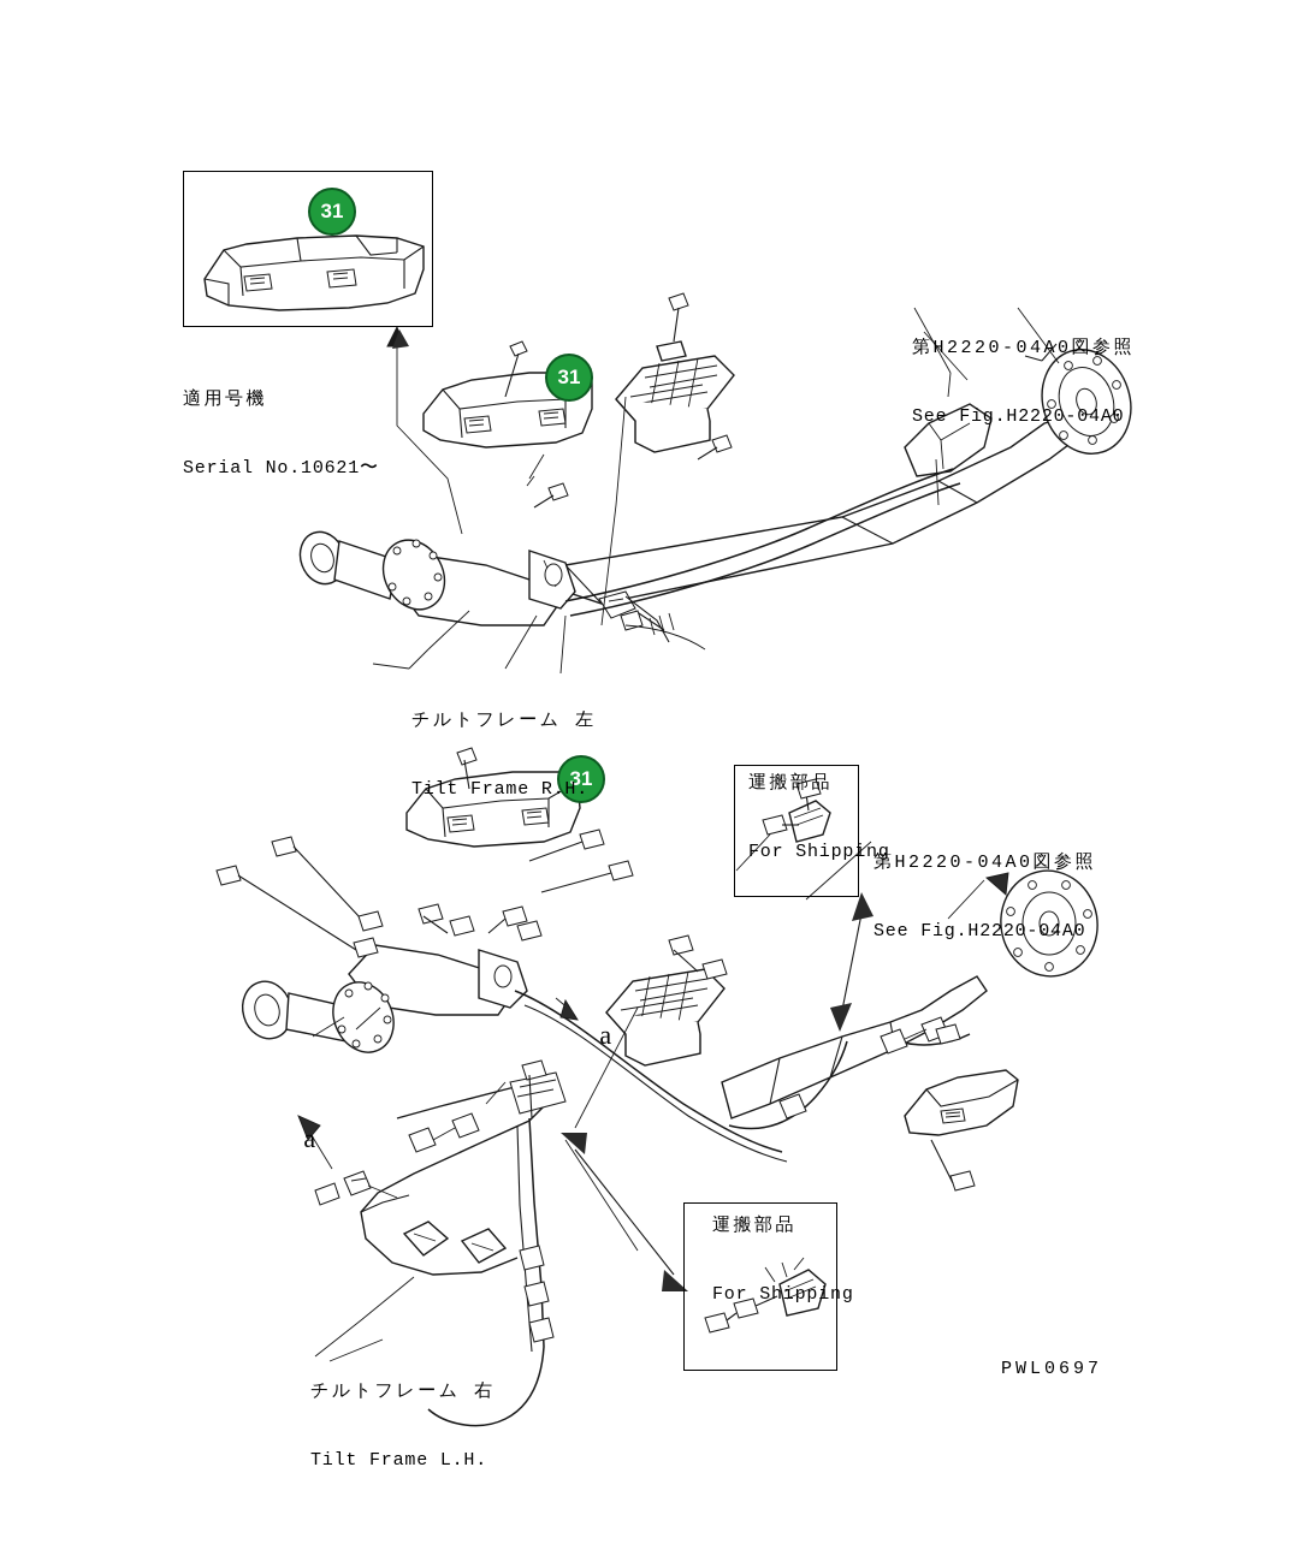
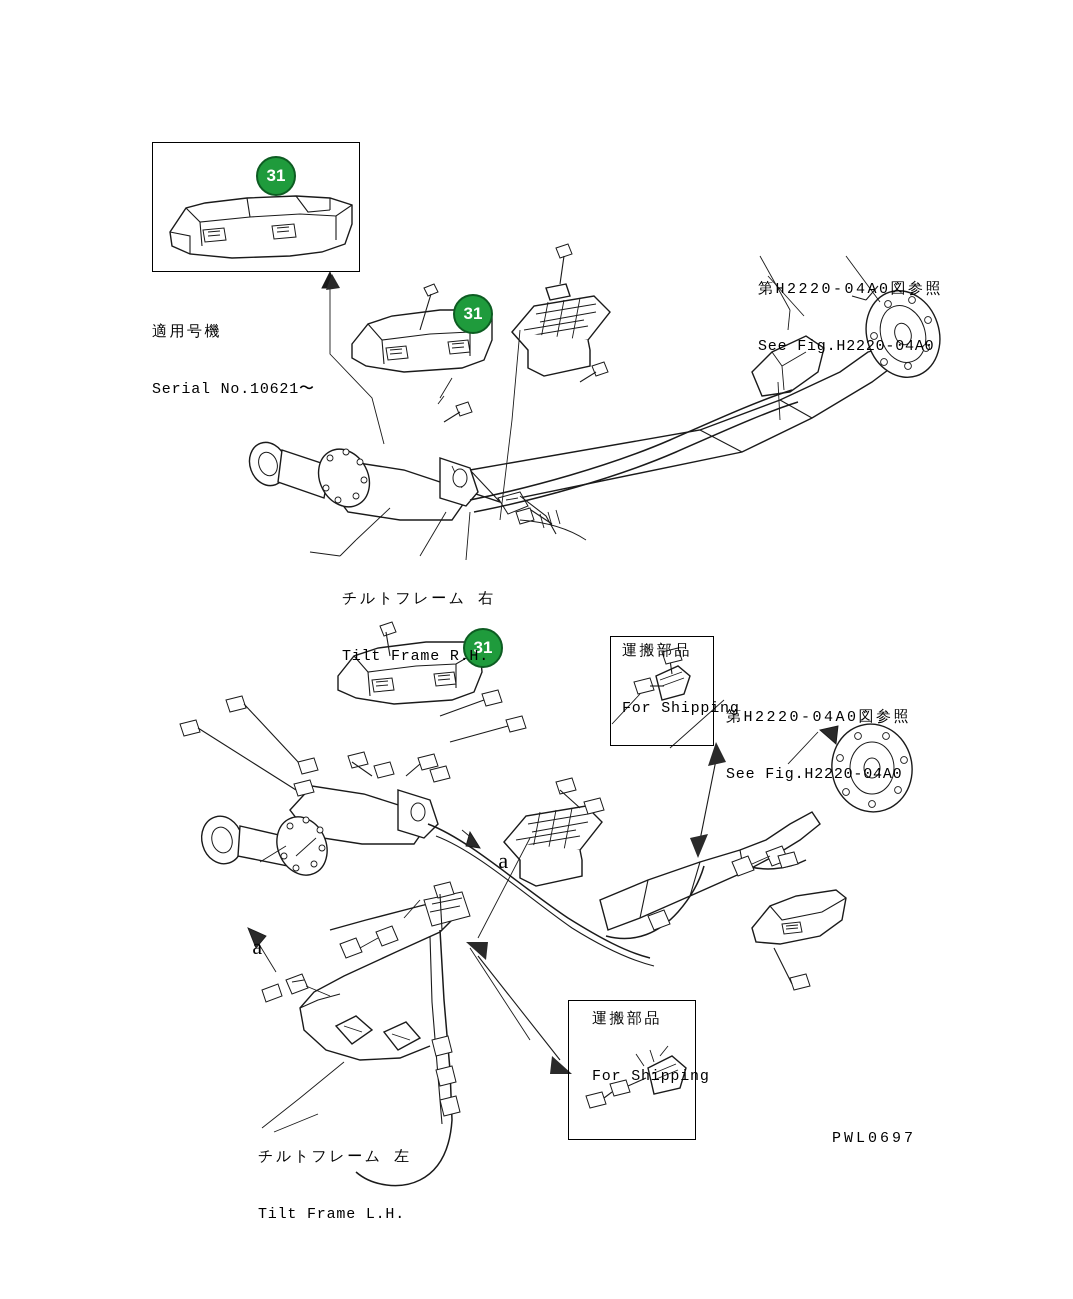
  31
  31
  31
  適用号機
  Serial No.10621〜
  第H2220-04A0図参照
  See Fig.H2220-04A0
- チルトフレーム 左
+ チルトフレーム 右
  Tilt Frame R.H.
  運搬部品
  For Shipping
  第H2220-04A0図参照
  See Fig.H2220-04A0
  運搬部品
  For Shipping
- チルトフレーム 右
+ チルトフレーム 左
  Tilt Frame L.H.
  a
  a
  PWL0697
